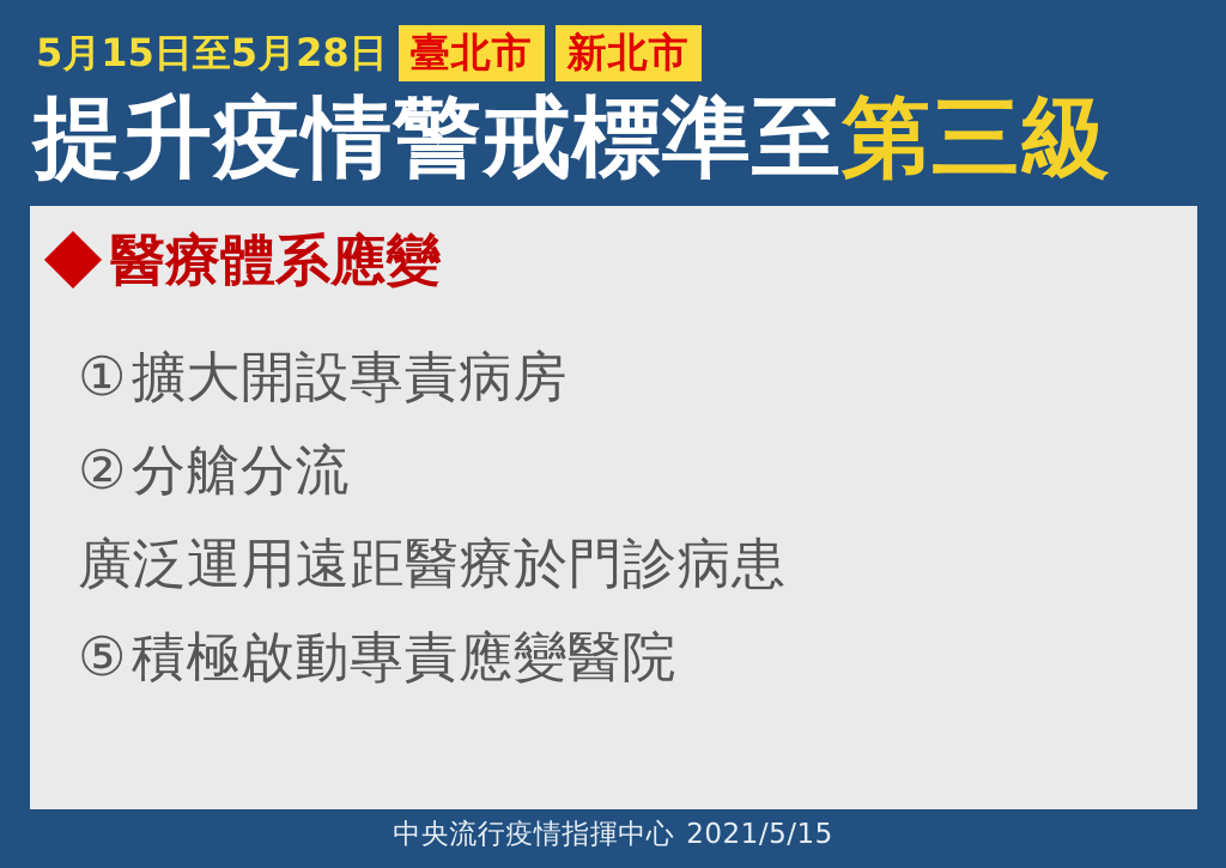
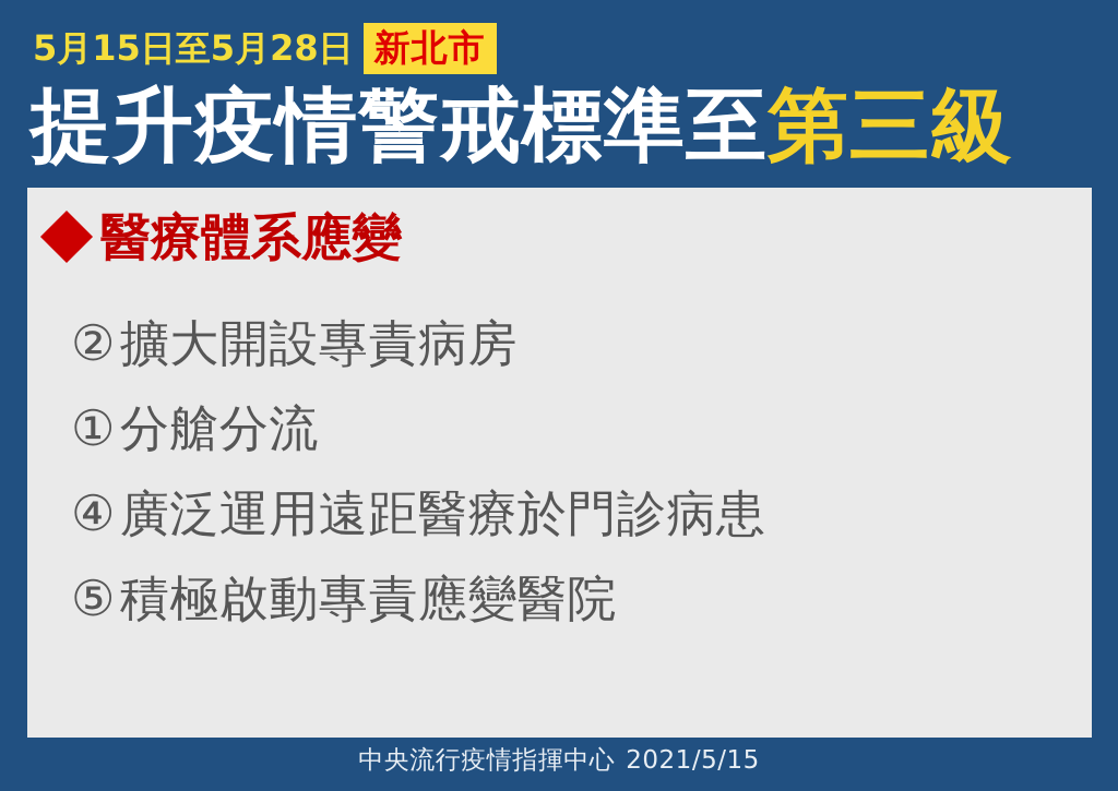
  5月15日至5月28日
- 臺北市
  新北市
  提升疫情警戒標準至第三級
  醫療體系應變
- ①
+ ②
  擴大開設專責病房
- ②
+ ①
  分艙分流
+ ④
  廣泛運用遠距醫療於門診病患
  ⑤
  積極啟動專責應變醫院
  中央流行疫情指揮中心 2021/5/15
